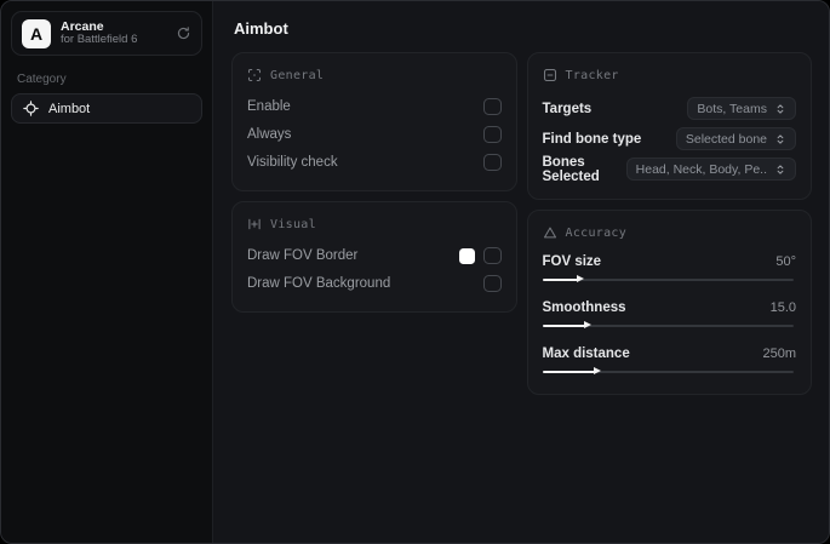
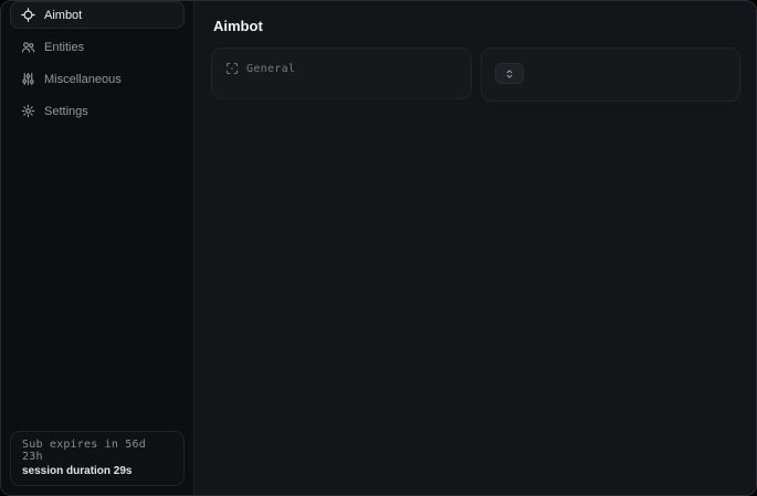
- A
- Arcane
- for Battlefield 6
- Category
  Aimbot
+ Entities
+ Miscellaneous
+ Settings
+ Sub expires in 56d 23h
+ session duration 29s
  Aimbot
  General
- Enable
- Always
- Visibility check
- Visual
- Draw FOV Border
- Draw FOV Background
- Tracker
- Targets
- Bots, Teams
- Find bone type
- Selected bone
- Bones Selected
- Head, Neck, Body, Pe..
- Accuracy
- FOV size
- 50°
- Smoothness
- 15.0
- Max distance
- 250m
